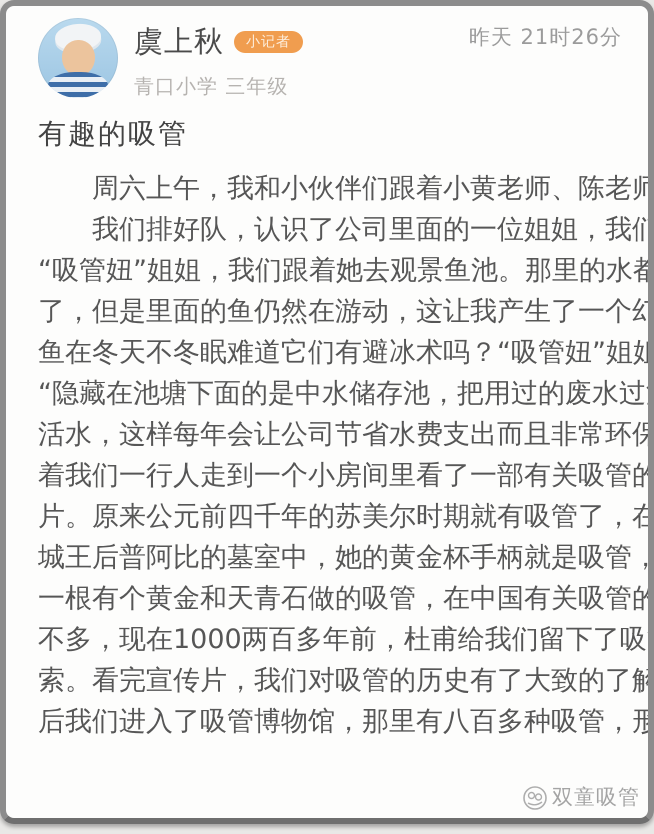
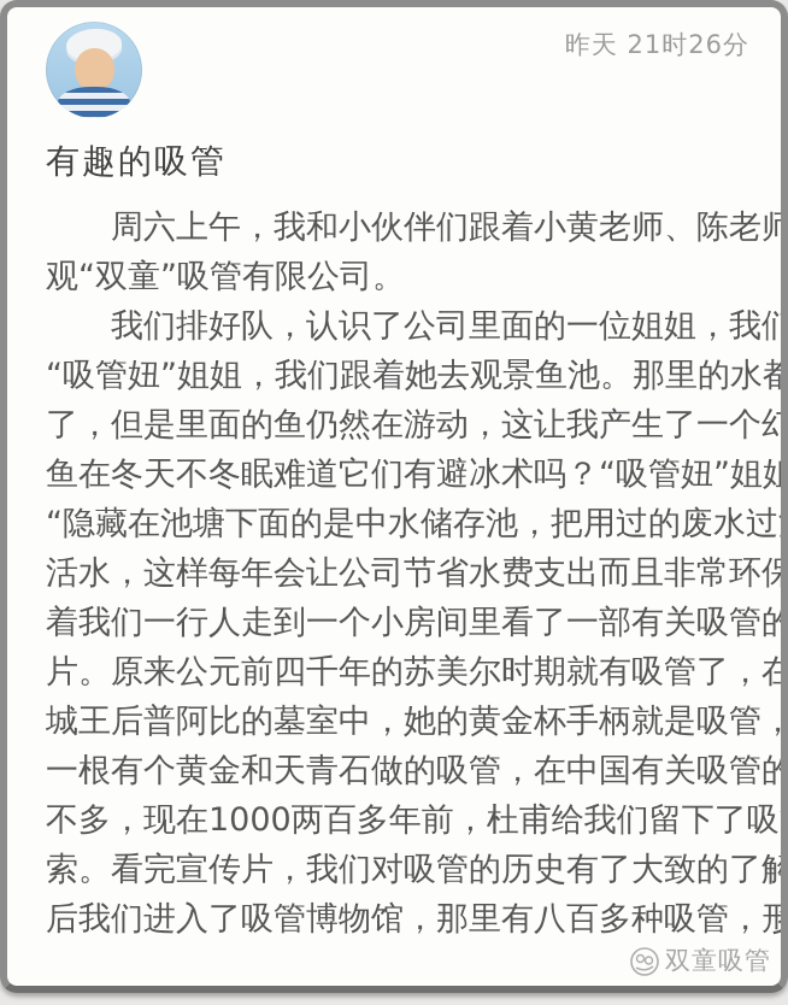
- 虞上秋
- 小记者
- 青口小学 三年级
  昨天 21时26分
  有趣的吸管
  周六上午，我和小伙伴们跟着小黄老师、陈老师
+ 观“双童”吸管有限公司。
  我们排好队，认识了公司里面的一位姐姐，我们
  “吸管妞”姐姐，我们跟着她去观景鱼池。那里的水都
  了，但是里面的鱼仍然在游动，这让我产生了一个幻
  鱼在冬天不冬眠难道它们有避冰术吗？“吸管妞”姐姐
  “隐藏在池塘下面的是中水储存池，把用过的废水过
  活水，这样每年会让公司节省水费支出而且非常环保
  着我们一行人走到一个小房间里看了一部有关吸管的
  片。原来公元前四千年的苏美尔时期就有吸管了，在
  城王后普阿比的墓室中，她的黄金杯手柄就是吸管，
  一根有个黄金和天青石做的吸管，在中国有关吸管的
  不多，现在1000两百多年前，杜甫给我们留下了吸
  索。看完宣传片，我们对吸管的历史有了大致的了解
  后我们进入了吸管博物馆，那里有八百多种吸管，形
  双童吸管
